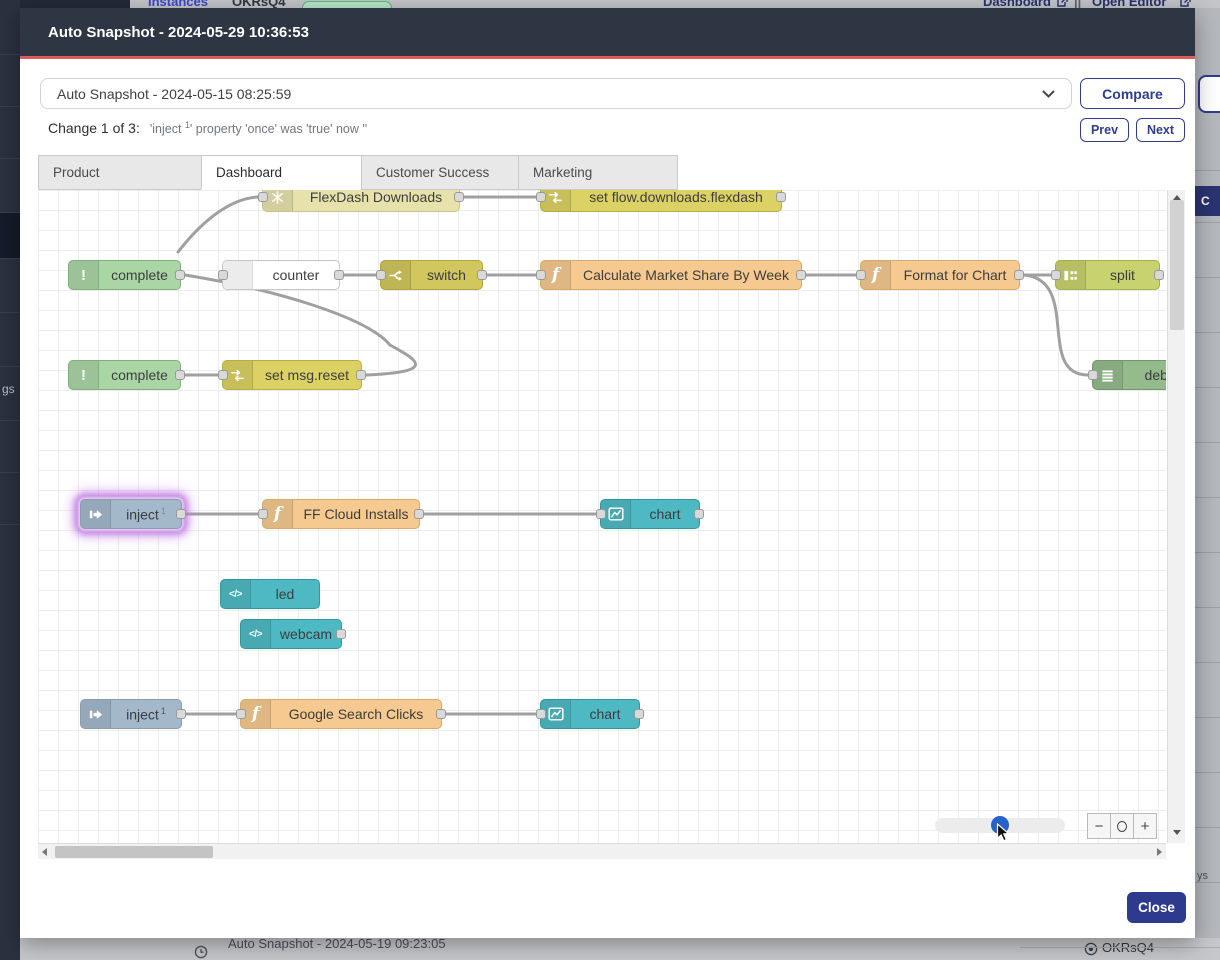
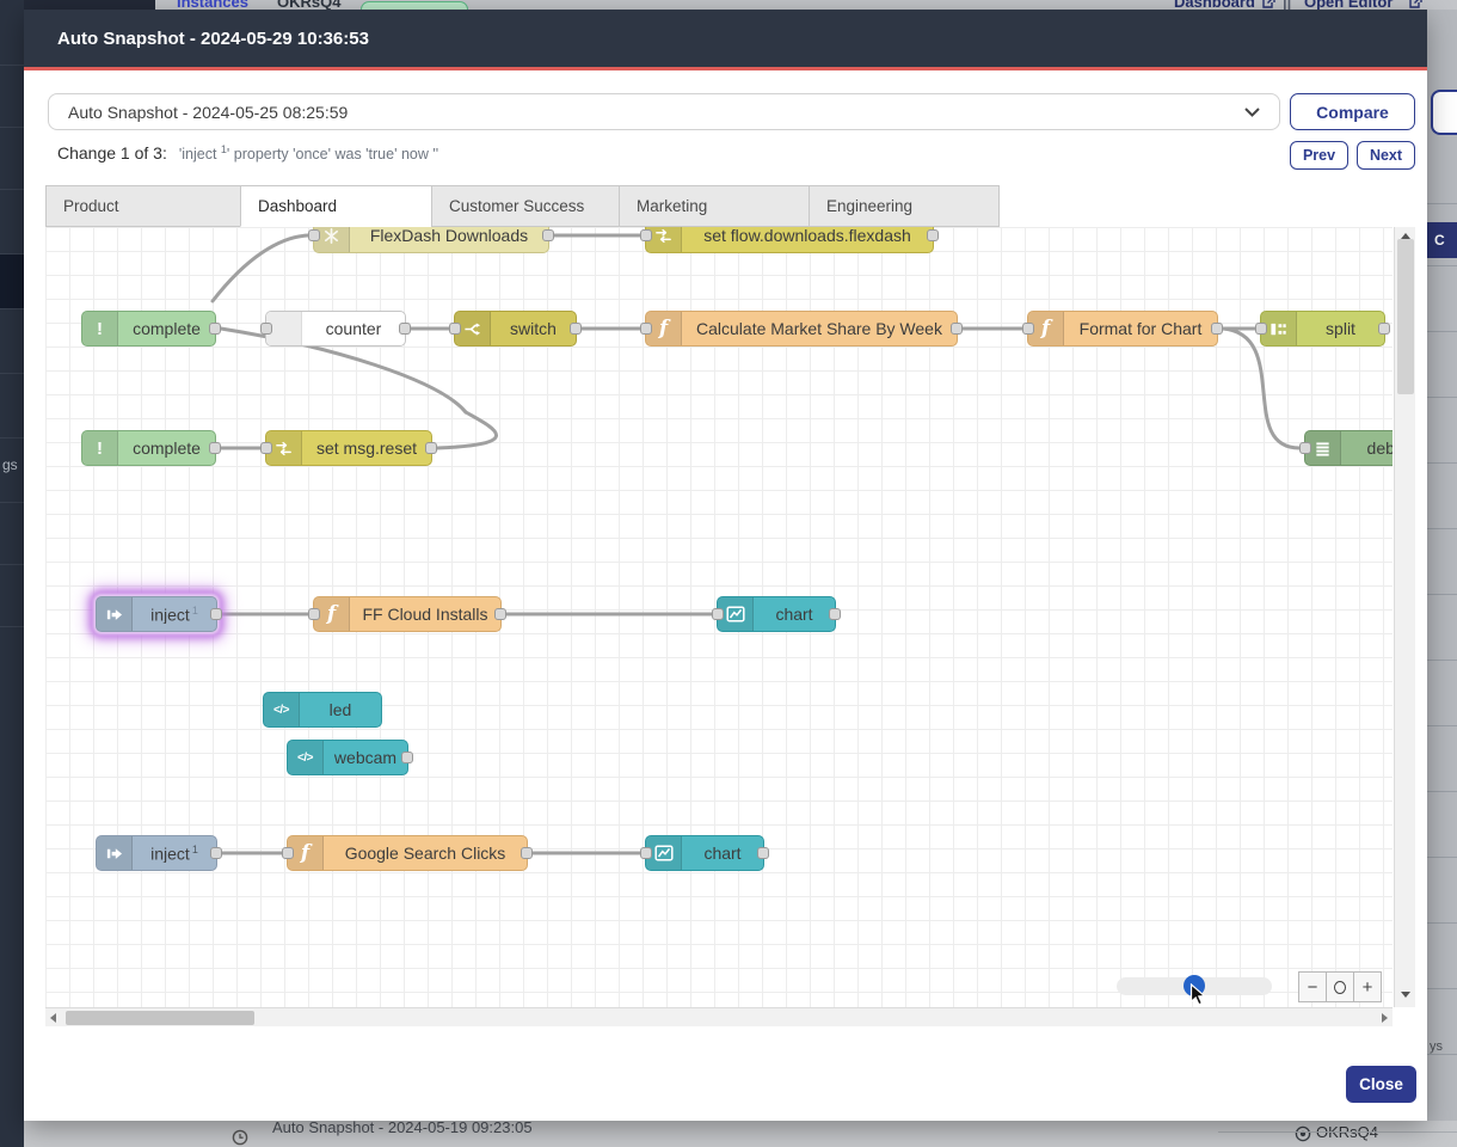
  Instances
  OKRsQ4
  Dashboard
  ||
  Open Editor
  gs
  C
  ys
  Auto Snapshot - 2024-05-19 09:23:05
  Auto Snapshot - 2024-05-29 10:36:53
- Auto Snapshot - 2024-05-15 08:25:59
+ Auto Snapshot - 2024-05-25 08:25:59
  Compare
  Change 1 of 3:
  'inject 1' property 'once' was 'true' now ''
  Prev
  Next
  Product
  Dashboard
  Customer Success
  Marketing
+ Engineering
  FlexDash Downloads
  set flow.downloads.flexdash
  !
  complete
  counter
  switch
  f
  Calculate Market Share By Week
  f
  Format for Chart
  split
  !
  complete
  set msg.reset
  inject 1
  f
  FF Cloud Installs
  chart
  </>
  led
  </>
  webcam
  inject 1
  f
  Google Search Clicks
  chart
  −
  +
  Close
